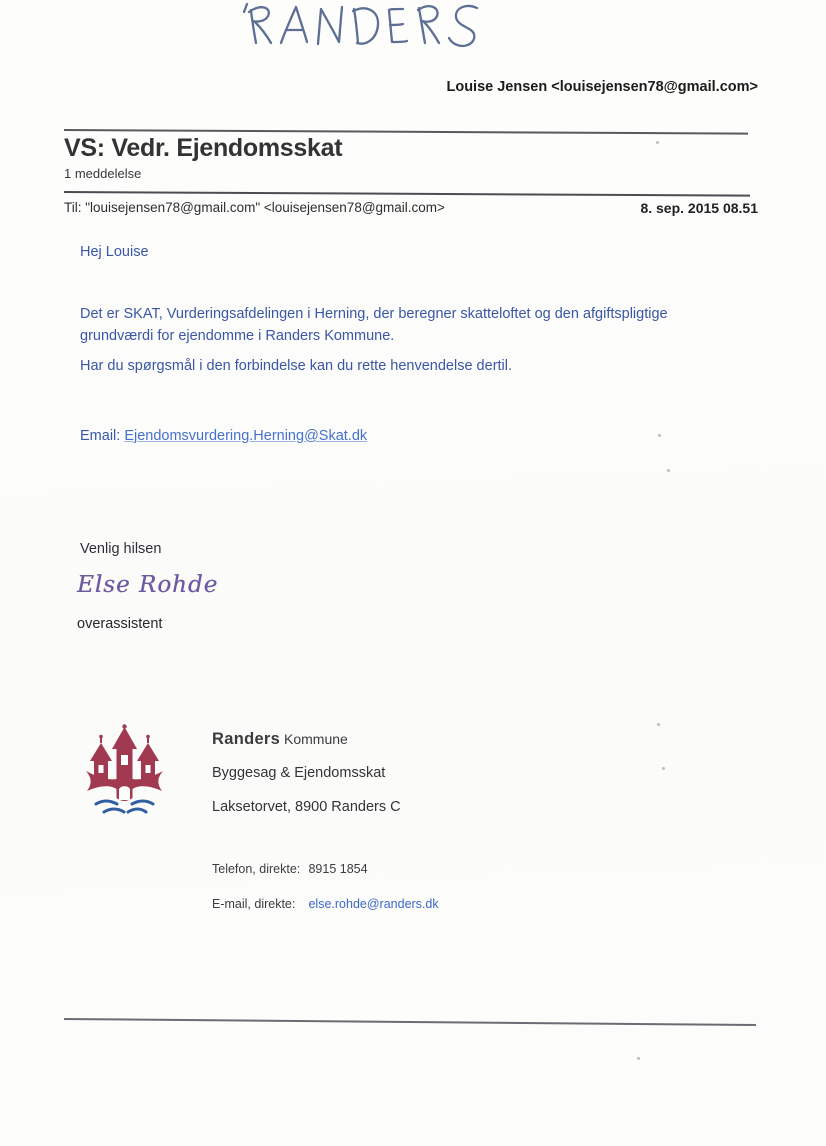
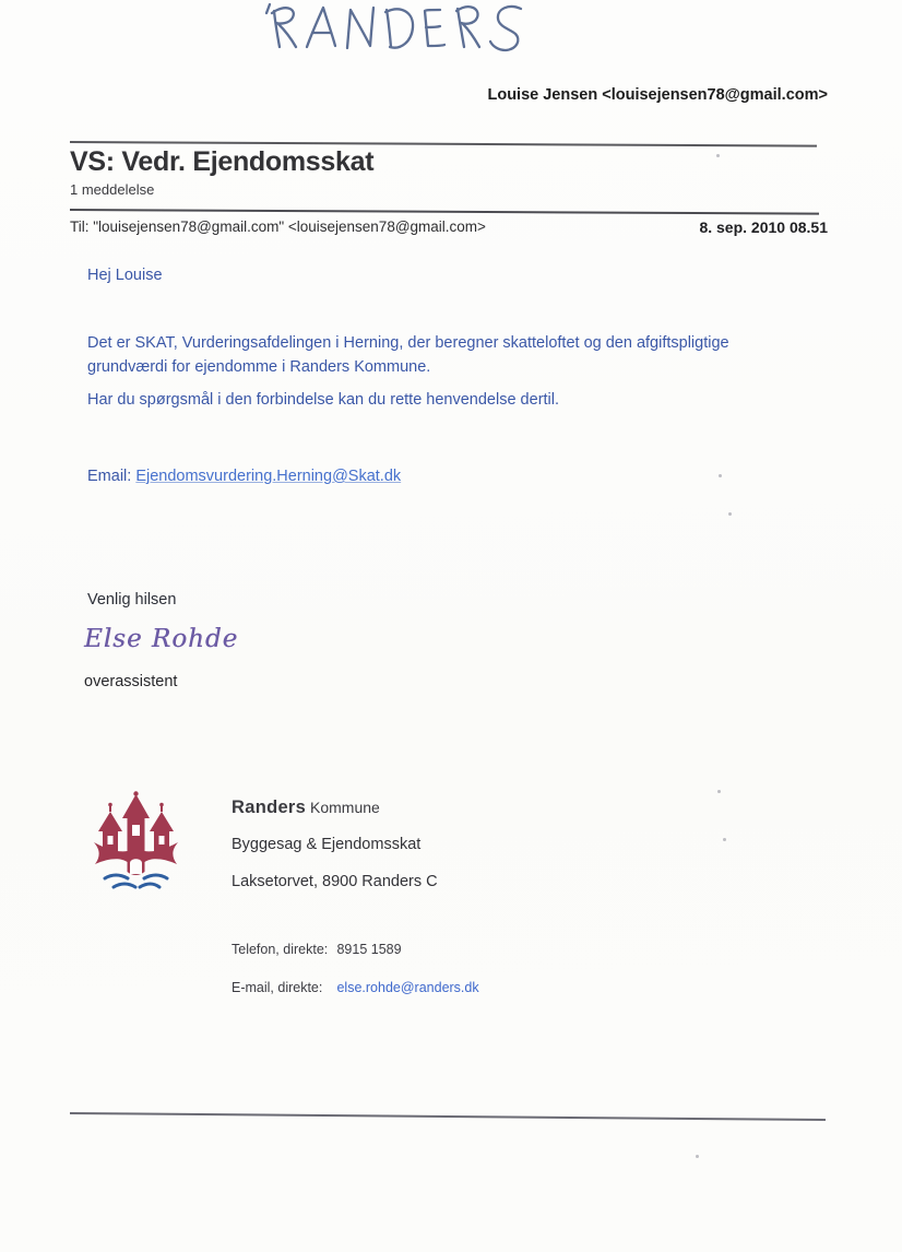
  Louise Jensen <louisejensen78@gmail.com>
  VS: Vedr. Ejendomsskat
  1 meddelelse
  Til: "louisejensen78@gmail.com" <louisejensen78@gmail.com>
- 8. sep. 2015 08.51
+ 8. sep. 2010 08.51
  Hej Louise
  Det er SKAT, Vurderingsafdelingen i Herning, der beregner skatteloftet og den afgiftspligtige grundværdi for ejendomme i Randers Kommune.
  Har du spørgsmål i den forbindelse kan du rette henvendelse dertil.
  Email: Ejendomsvurdering.Herning@Skat.dk
  Venlig hilsen
  Else Rohde
  overassistent
  Randers Kommune
  Byggesag & Ejendomsskat
  Laksetorvet, 8900 Randers C
- Telefon, direkte: 8915 1854
+ Telefon, direkte: 8915 1589
  E-mail, direkte: else.rohde@randers.dk
